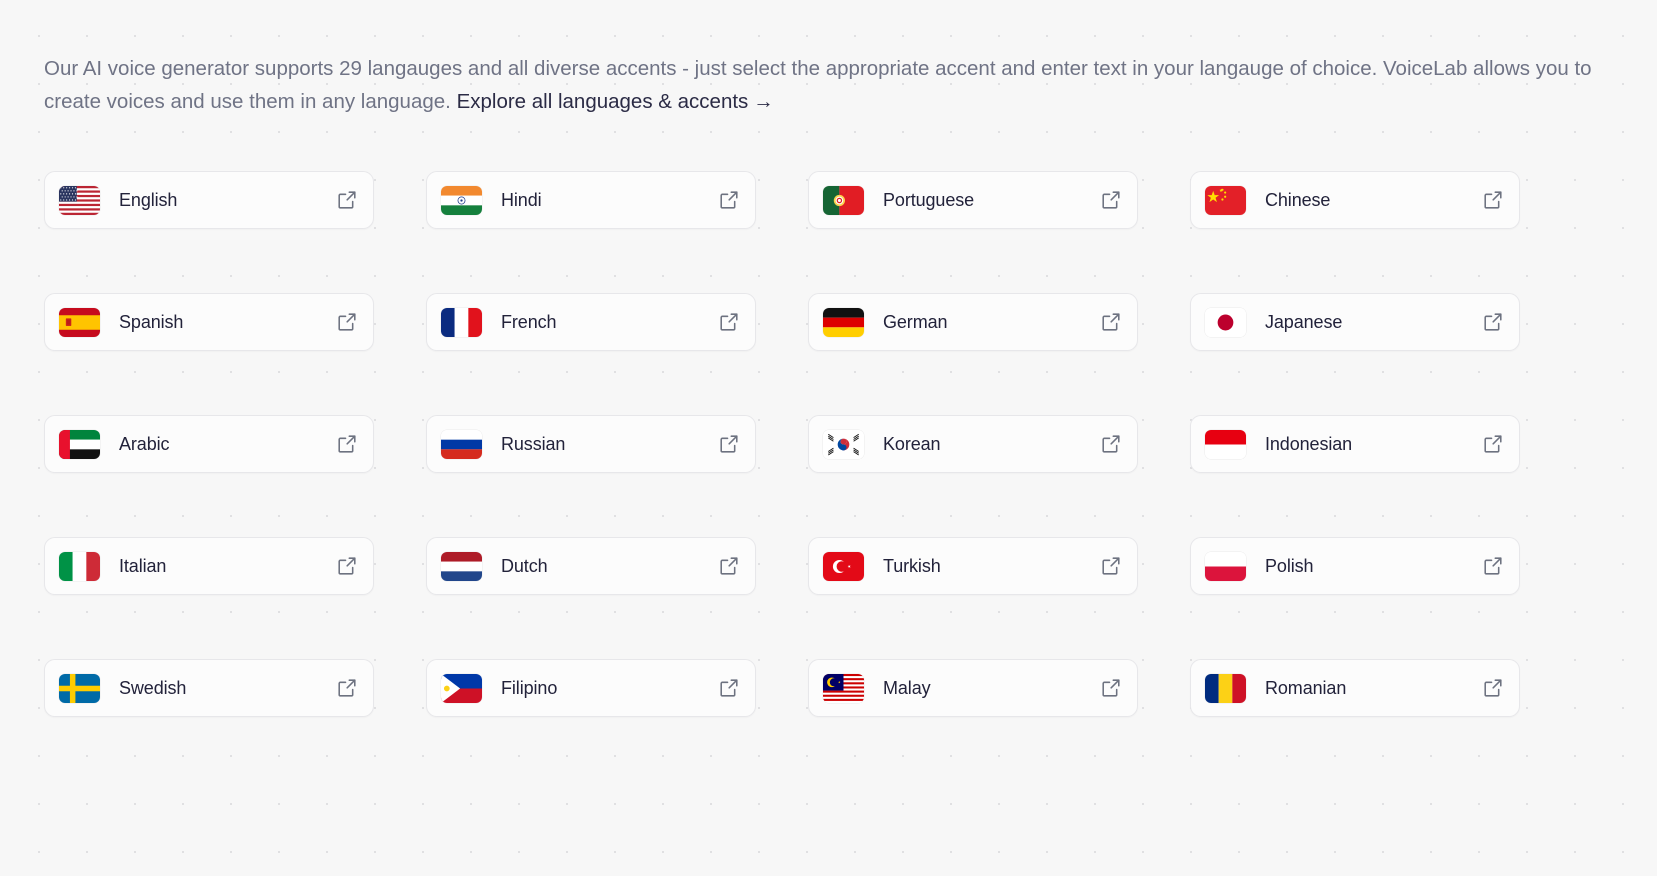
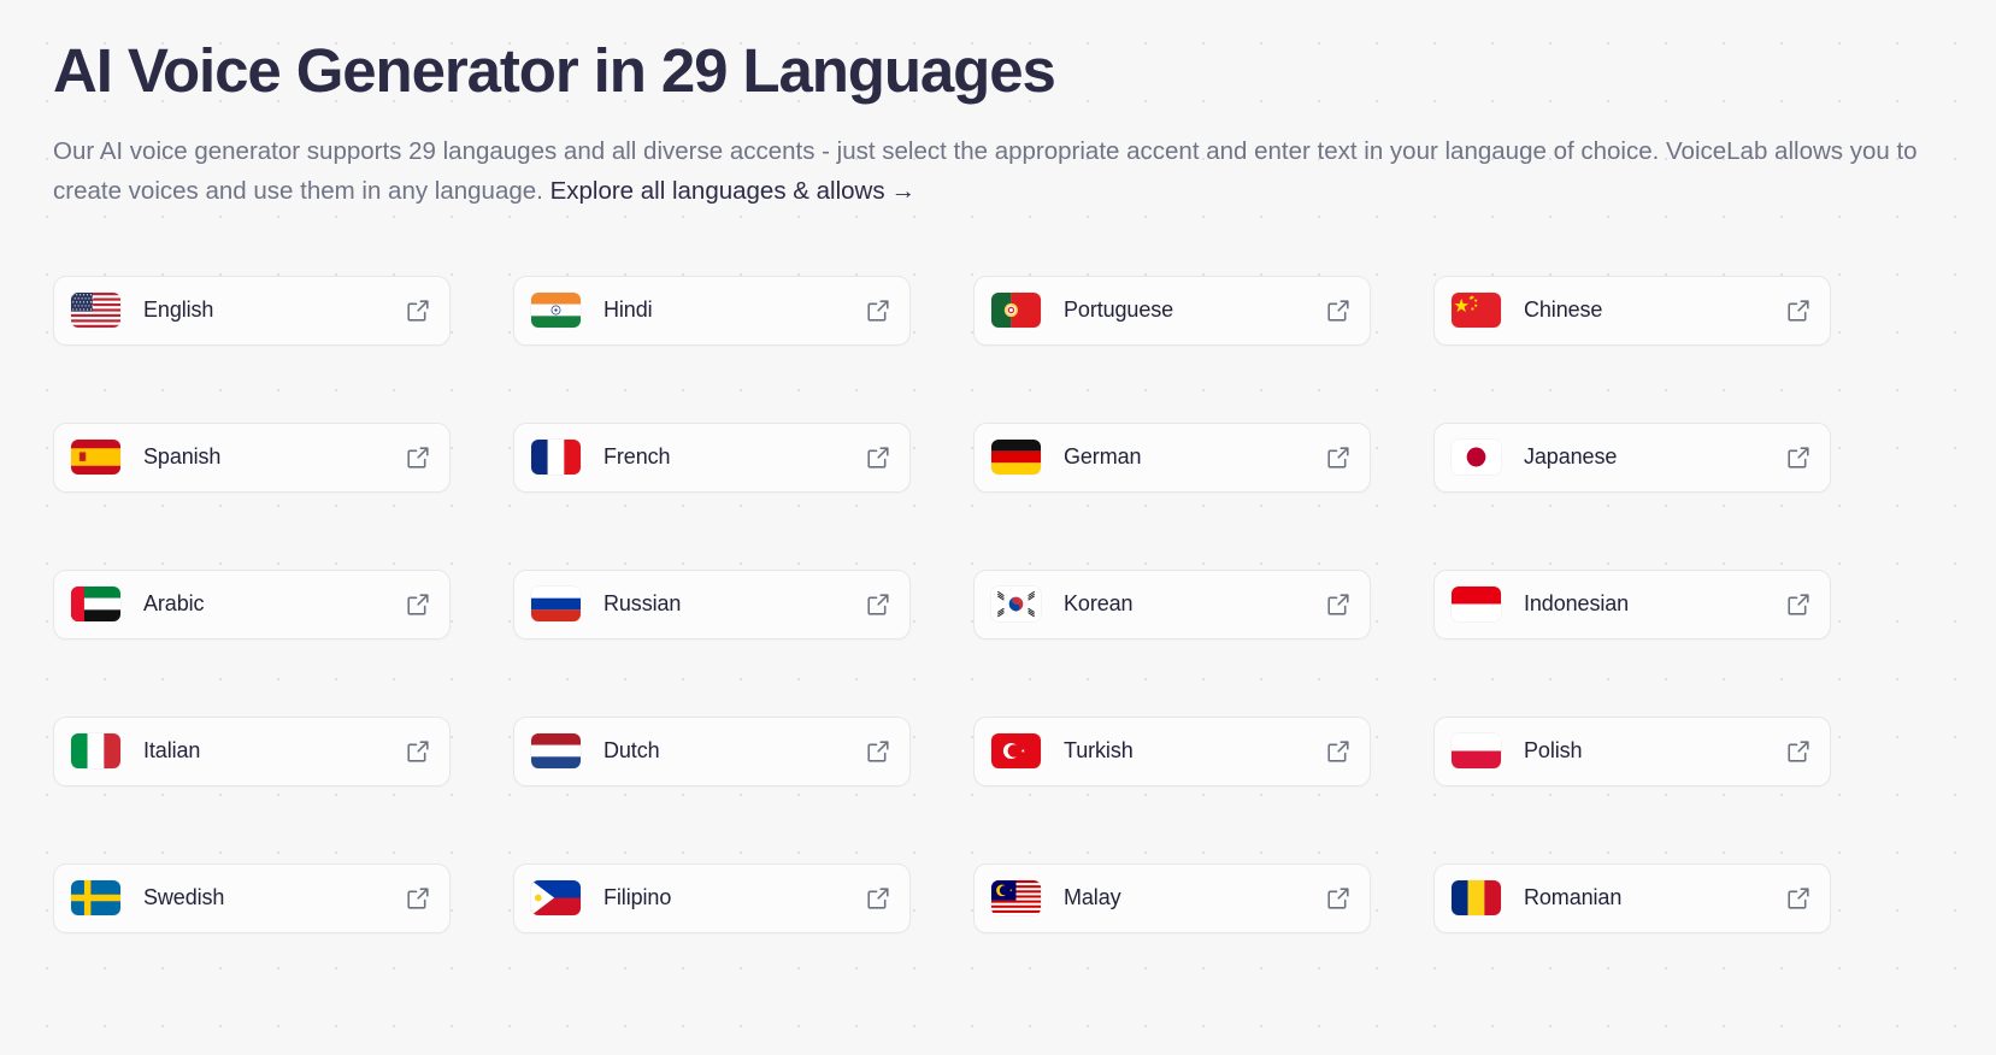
+ AI Voice Generator in 29 Languages
- Our AI voice generator supports 29 langauges and all diverse accents - just select the appropriate accent and enter text in your langauge of choice. VoiceLab allows you to create voices and use them in any language. Explore all languages & accents →
+ Our AI voice generator supports 29 langauges and all diverse accents - just select the appropriate accent and enter text in your langauge of choice. VoiceLab allows you to create voices and use them in any language. Explore all languages & allows →
  English
  Hindi
  Portuguese
  Chinese
  Spanish
  French
  German
  Japanese
  Arabic
  Russian
  Korean
  Indonesian
  Italian
  Dutch
  Turkish
  Polish
  Swedish
  Filipino
  Malay
  Romanian
